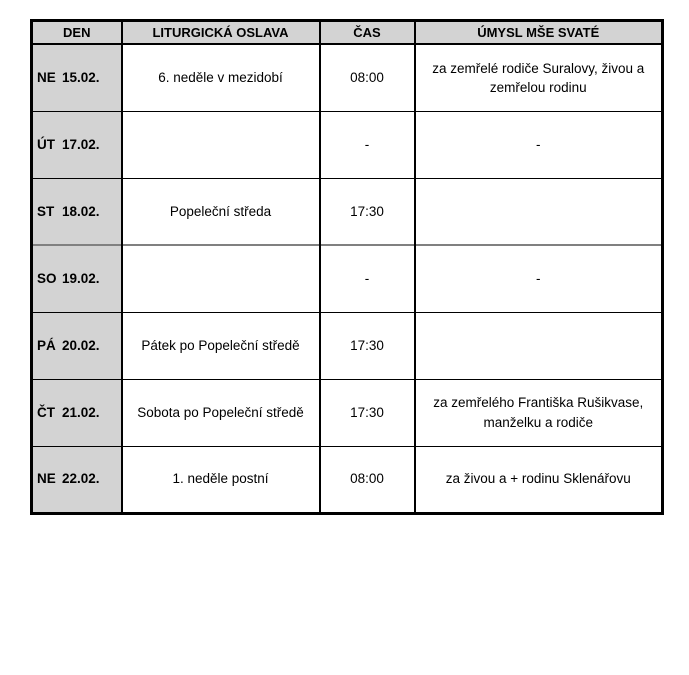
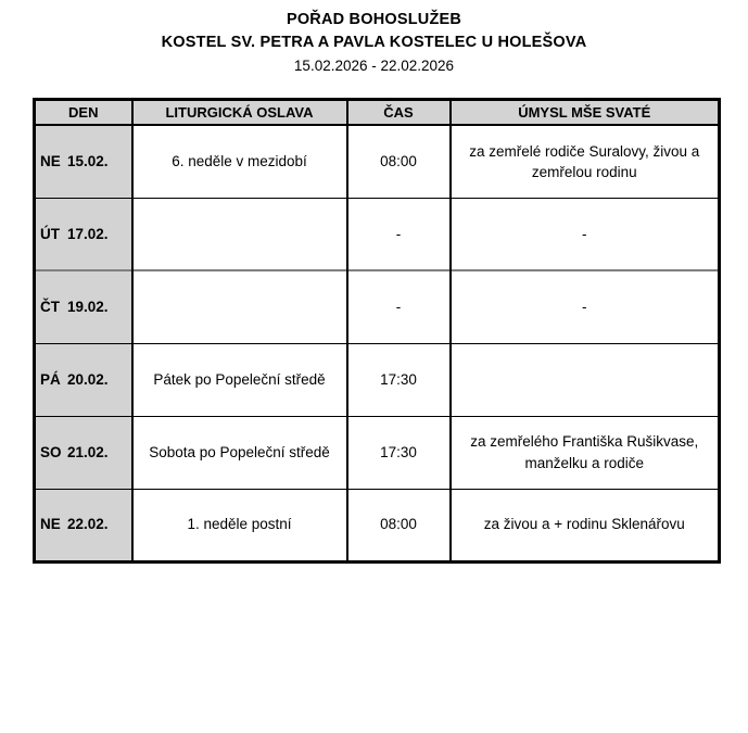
+ POŘAD BOHOSLUŽEB
+ KOSTEL SV. PETRA A PAVLA KOSTELEC U HOLEŠOVA
+ 15.02.2026 - 22.02.2026
  DEN	LITURGICKÁ OSLAVA	ČAS	ÚMYSL MŠE SVATÉ
  NE 15.02.	6. neděle v mezidobí	08:00	za zemřelé rodiče Suralovy, živou a zemřelou rodinu
  ÚT 17.02.		-	-
- ST 18.02.	Popeleční středa	17:30
- SO 19.02.		-	-
+ ČT 19.02.		-	-
  PÁ 20.02.	Pátek po Popeleční středě	17:30
- ČT 21.02.	Sobota po Popeleční středě	17:30	za zemřelého Františka Rušikvase, manželku a rodiče
+ SO 21.02.	Sobota po Popeleční středě	17:30	za zemřelého Františka Rušikvase, manželku a rodiče
  NE 22.02.	1. neděle postní	08:00	za živou a + rodinu Sklenářovu
